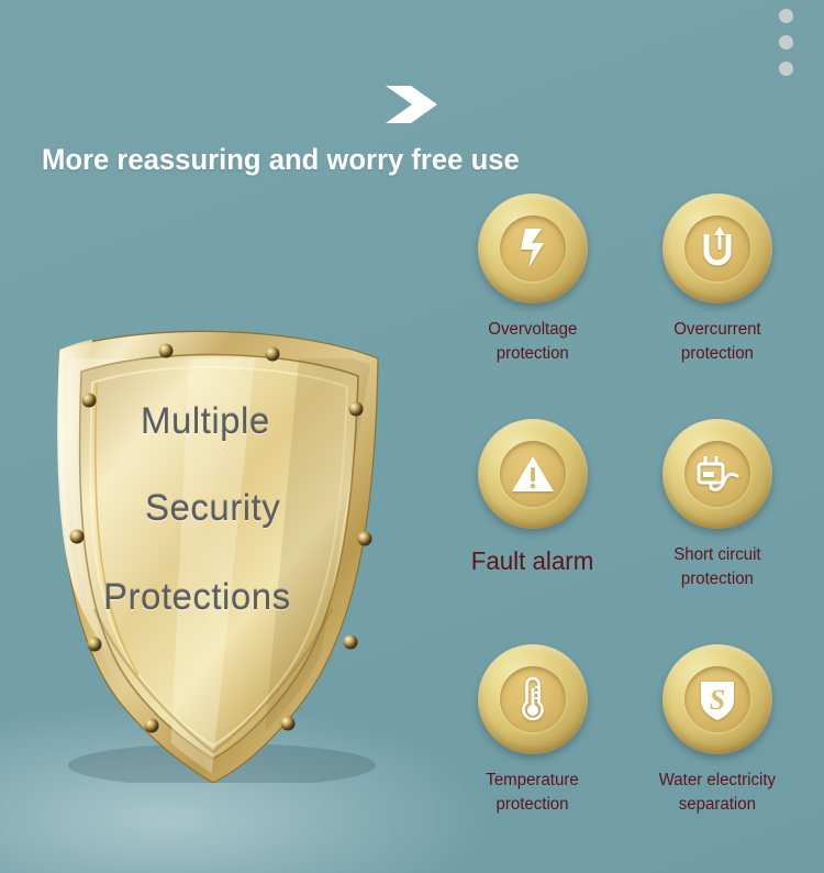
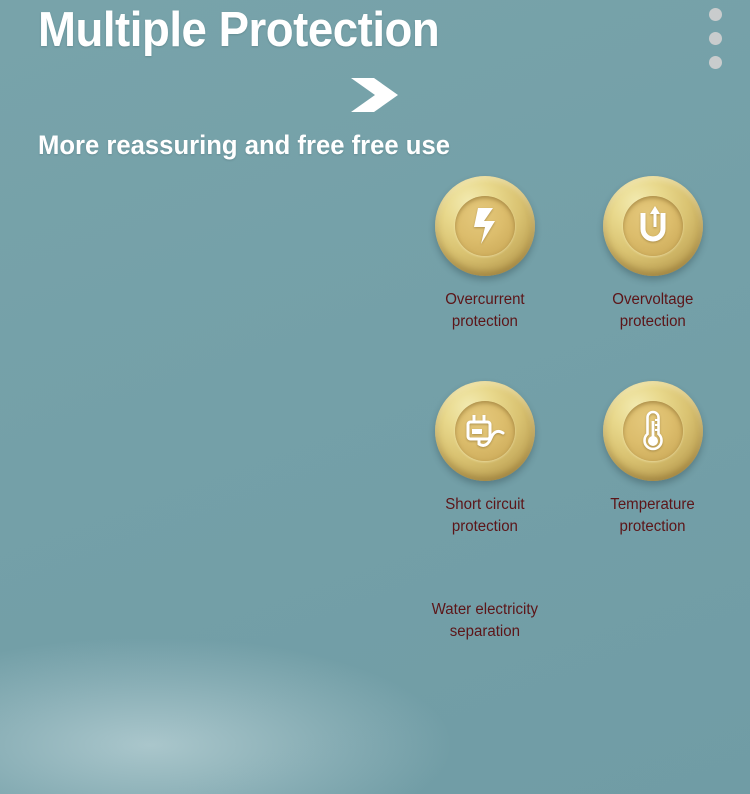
+ Multiple Protection
- More reassuring and worry free use
+ More reassuring and free free use
- Multiple
- Security
- Protections
- Overvoltage
+ Overcurrent
  protection
- Overcurrent
+ Overvoltage
  protection
- Fault alarm
  Short circuit
  protection
  Temperature
  protection
- S
  Water electricity
  separation
